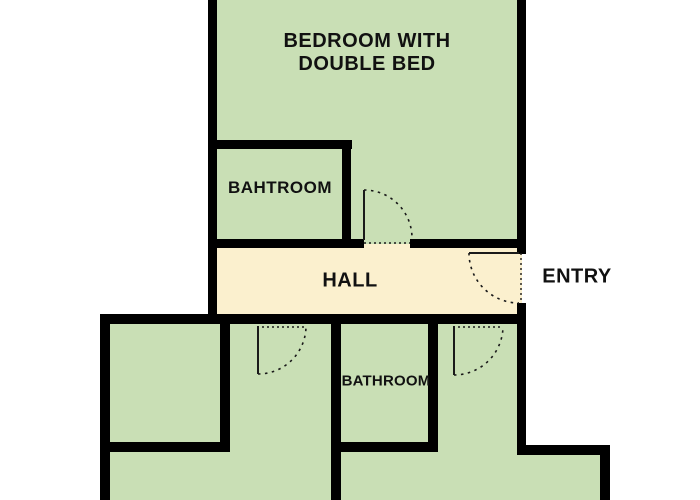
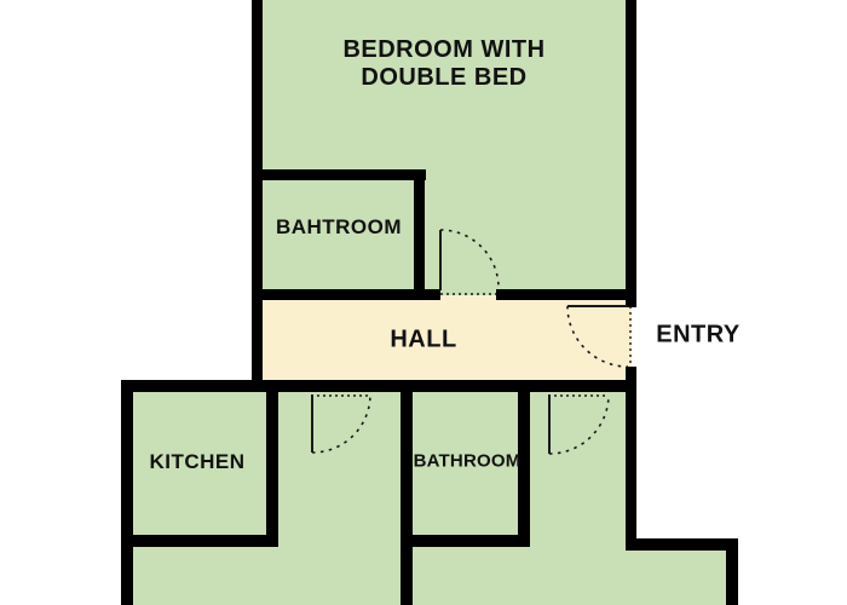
  BEDROOM WITH
  DOUBLE BED
  BAHTROOM
  HALL
  ENTRY
+ KITCHEN
  BATHROOM
